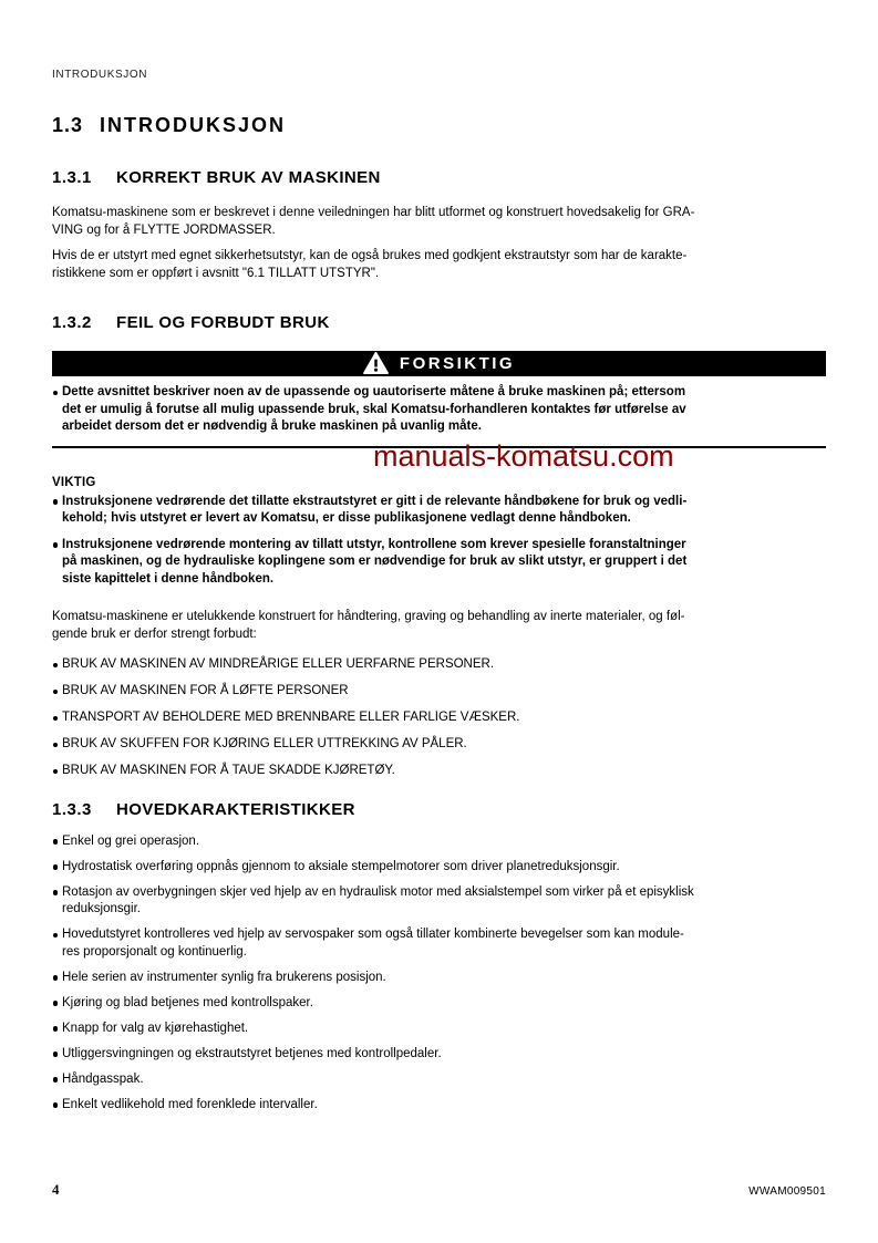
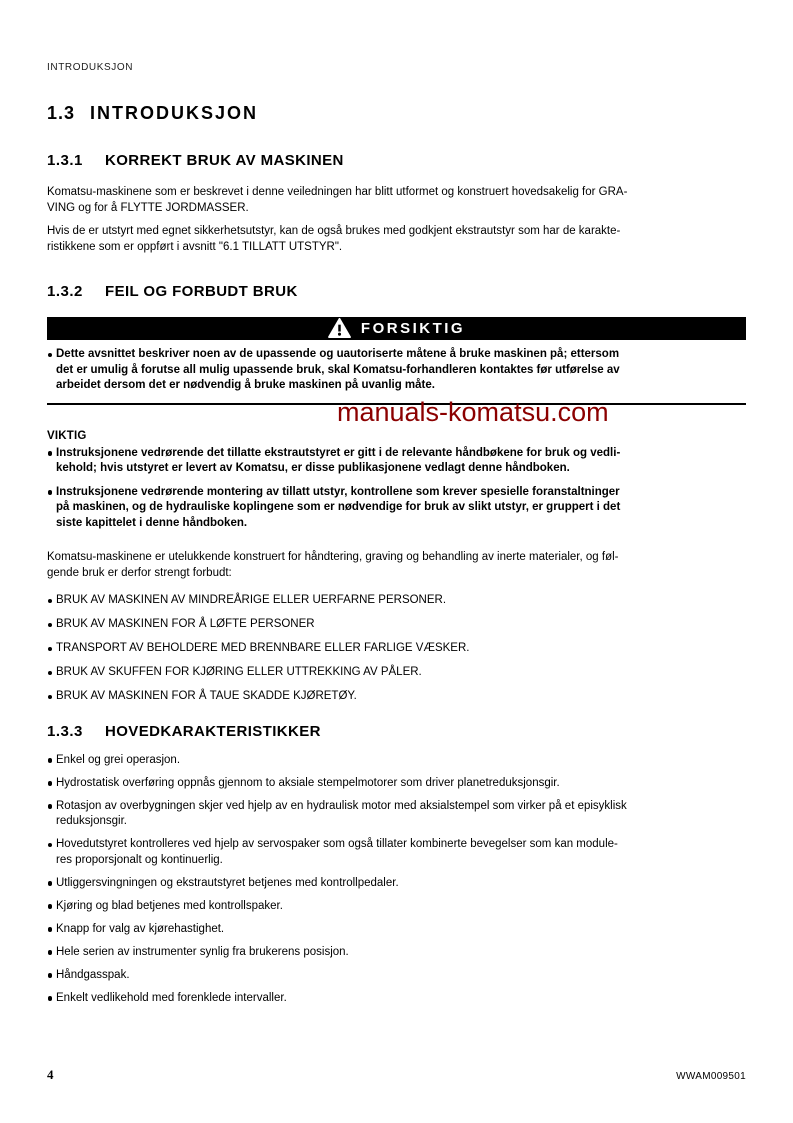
  INTRODUKSJON
  1.3 INTRODUKSJON
  1.3.1 KORREKT BRUK AV MASKINEN
  Komatsu-maskinene som er beskrevet i denne veiledningen har blitt utformet og konstruert hovedsakelig for GRA-
  VING og for å FLYTTE JORDMASSER.
  Hvis de er utstyrt med egnet sikkerhetsutstyr, kan de også brukes med godkjent ekstrautstyr som har de karakte-
  ristikkene som er oppført i avsnitt "6.1 TILLATT UTSTYR".
  1.3.2 FEIL OG FORBUDT BRUK
  FORSIKTIG
  Dette avsnittet beskriver noen av de upassende og uautoriserte måtene å bruke maskinen på; ettersom
  det er umulig å forutse all mulig upassende bruk, skal Komatsu-forhandleren kontaktes før utførelse av
  arbeidet dersom det er nødvendig å bruke maskinen på uvanlig måte.
  VIKTIG
  Instruksjonene vedrørende det tillatte ekstrautstyret er gitt i de relevante håndbøkene for bruk og vedli-
  kehold; hvis utstyret er levert av Komatsu, er disse publikasjonene vedlagt denne håndboken.
  Instruksjonene vedrørende montering av tillatt utstyr, kontrollene som krever spesielle foranstaltninger
  på maskinen, og de hydrauliske koplingene som er nødvendige for bruk av slikt utstyr, er gruppert i det
  siste kapittelet i denne håndboken.
  Komatsu-maskinene er utelukkende konstruert for håndtering, graving og behandling av inerte materialer, og føl-
  gende bruk er derfor strengt forbudt:
  BRUK AV MASKINEN AV MINDREÅRIGE ELLER UERFARNE PERSONER.
  BRUK AV MASKINEN FOR Å LØFTE PERSONER
  TRANSPORT AV BEHOLDERE MED BRENNBARE ELLER FARLIGE VÆSKER.
  BRUK AV SKUFFEN FOR KJØRING ELLER UTTREKKING AV PÅLER.
  BRUK AV MASKINEN FOR Å TAUE SKADDE KJØRETØY.
  1.3.3 HOVEDKARAKTERISTIKKER
  Enkel og grei operasjon.
  Hydrostatisk overføring oppnås gjennom to aksiale stempelmotorer som driver planetreduksjonsgir.
  Rotasjon av overbygningen skjer ved hjelp av en hydraulisk motor med aksialstempel som virker på et episyklisk
  reduksjonsgir.
  Hovedutstyret kontrolleres ved hjelp av servospaker som også tillater kombinerte bevegelser som kan module-
  res proporsjonalt og kontinuerlig.
- Hele serien av instrumenter synlig fra brukerens posisjon.
+ Utliggersvingningen og ekstrautstyret betjenes med kontrollpedaler.
  Kjøring og blad betjenes med kontrollspaker.
  Knapp for valg av kjørehastighet.
- Utliggersvingningen og ekstrautstyret betjenes med kontrollpedaler.
+ Hele serien av instrumenter synlig fra brukerens posisjon.
  Håndgasspak.
  Enkelt vedlikehold med forenklede intervaller.
  manuals-komatsu.com
  4
  WWAM009501
